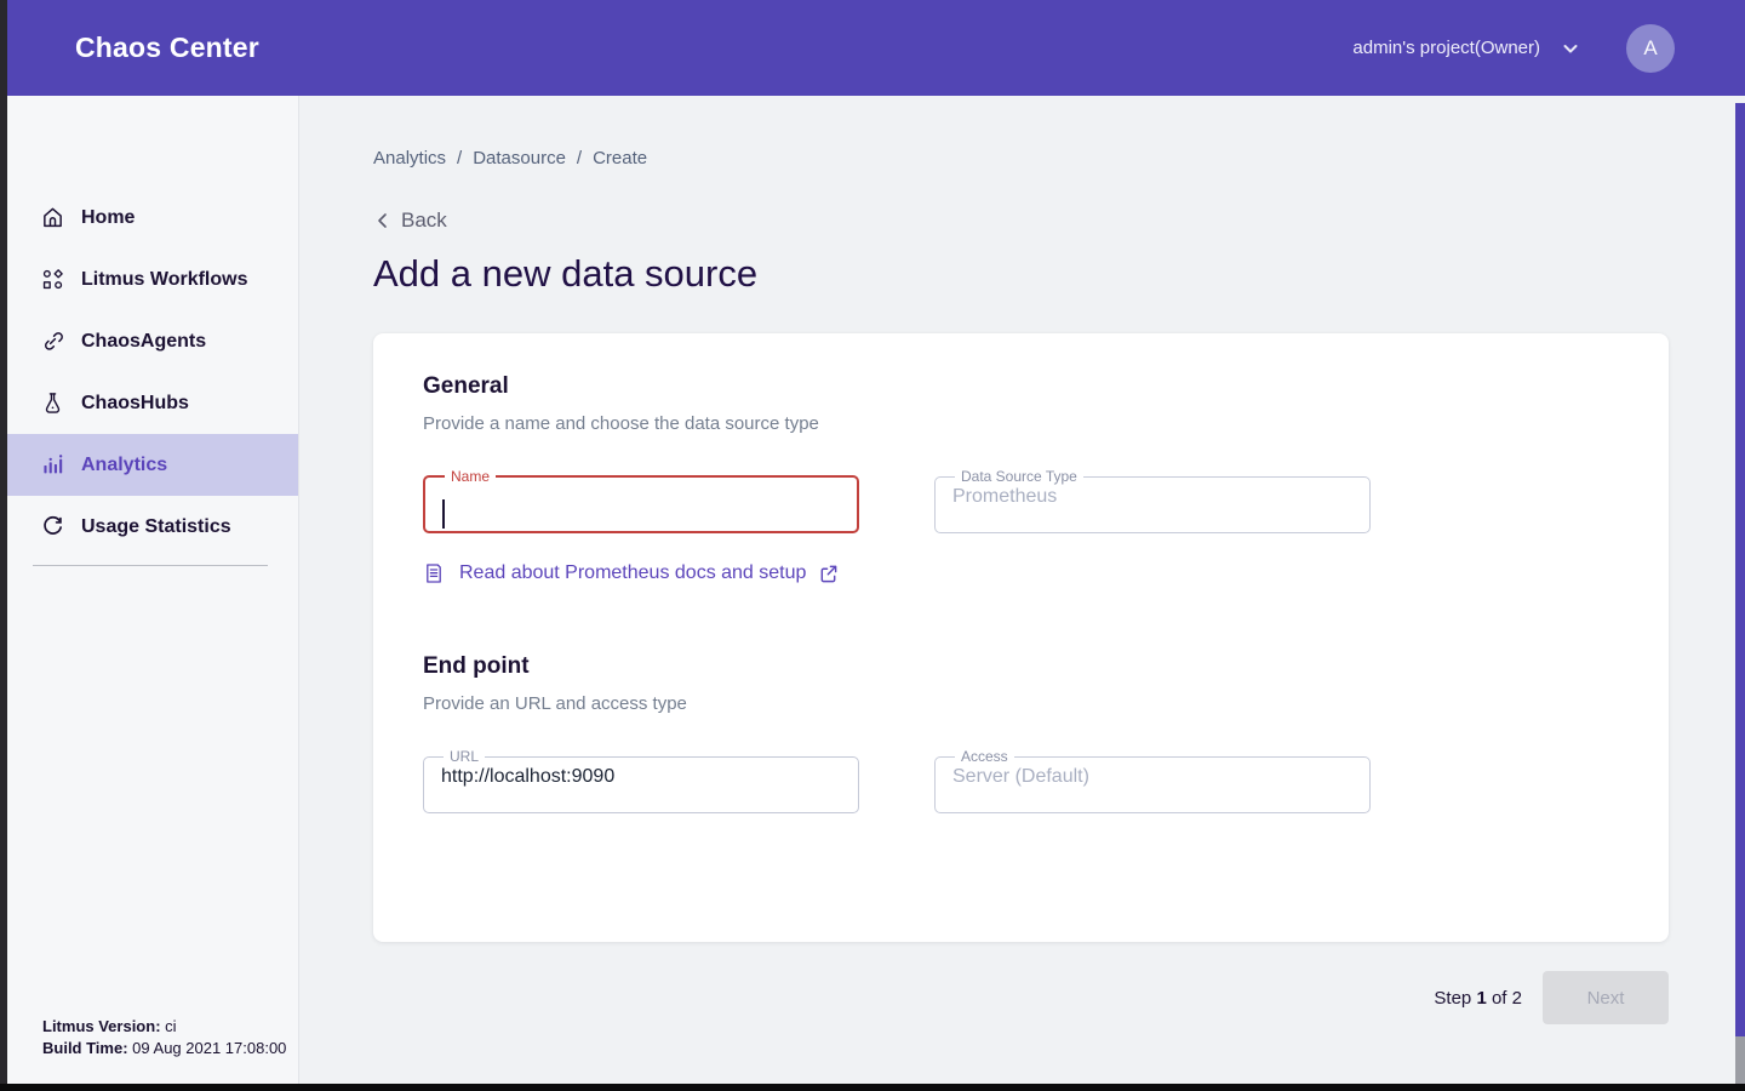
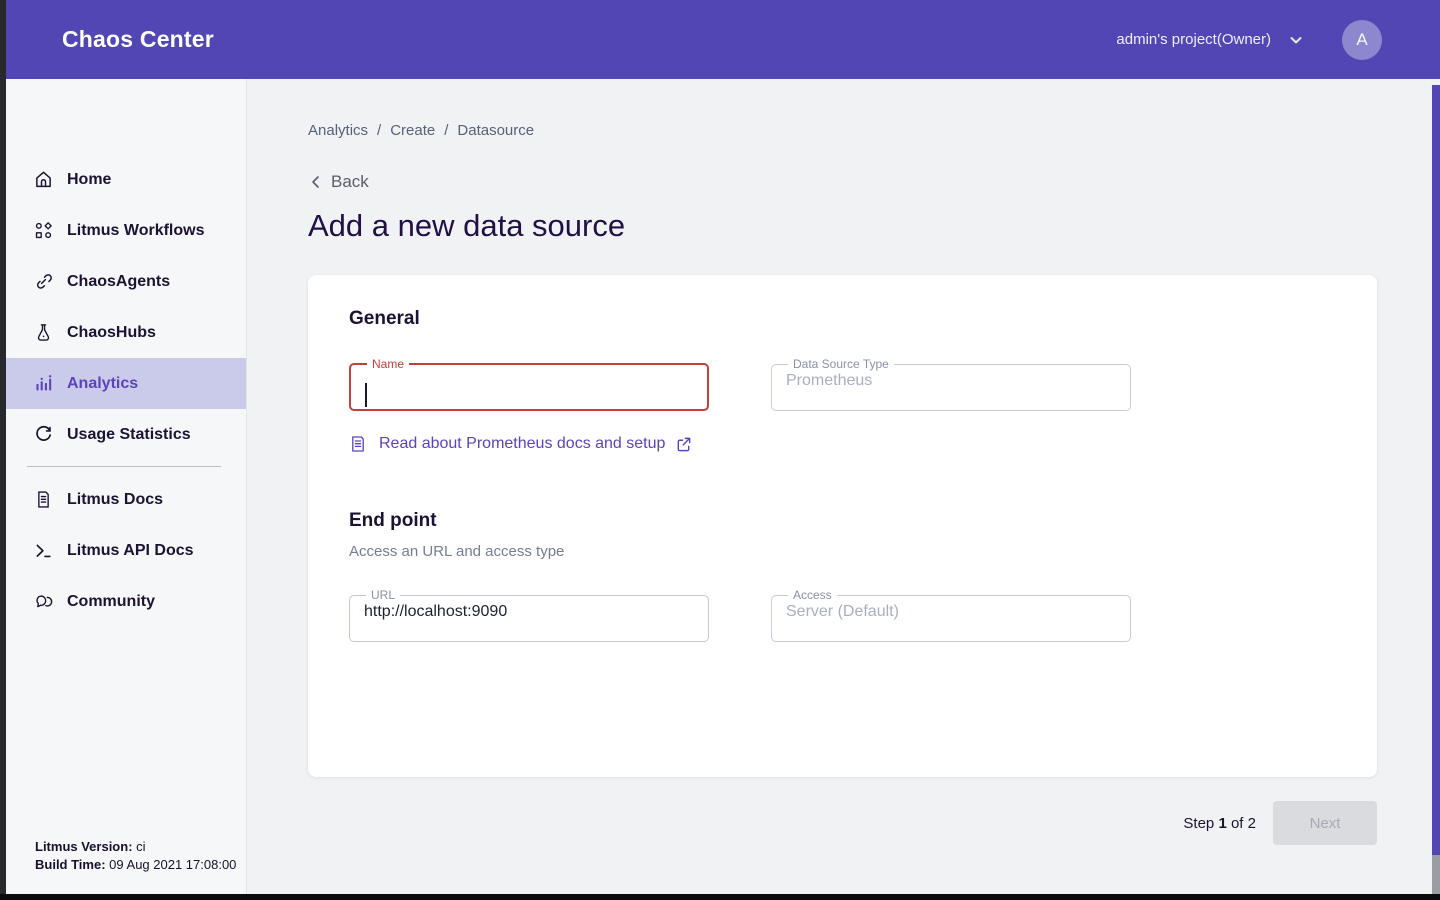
  Chaos Center
  admin's project(Owner)
  A
  Home
  Litmus Workflows
  ChaosAgents
  ChaosHubs
  Analytics
  Usage Statistics
+ Litmus Docs
+ Litmus API Docs
+ Community
  Litmus Version: ci
  Build Time: 09 Aug 2021 17:08:00
  Analytics
  /
- Datasource
+ Create
  /
- Create
+ Datasource
  Back
  Add a new data source
  General
- Provide a name and choose the data source type
  Name
  Data Source Type
  Prometheus
  Read about Prometheus docs and setup
  End point
- Provide an URL and access type
+ Access an URL and access type
  URL
  http://localhost:9090
  Access
  Server (Default)
  Step 1 of 2
  Next
